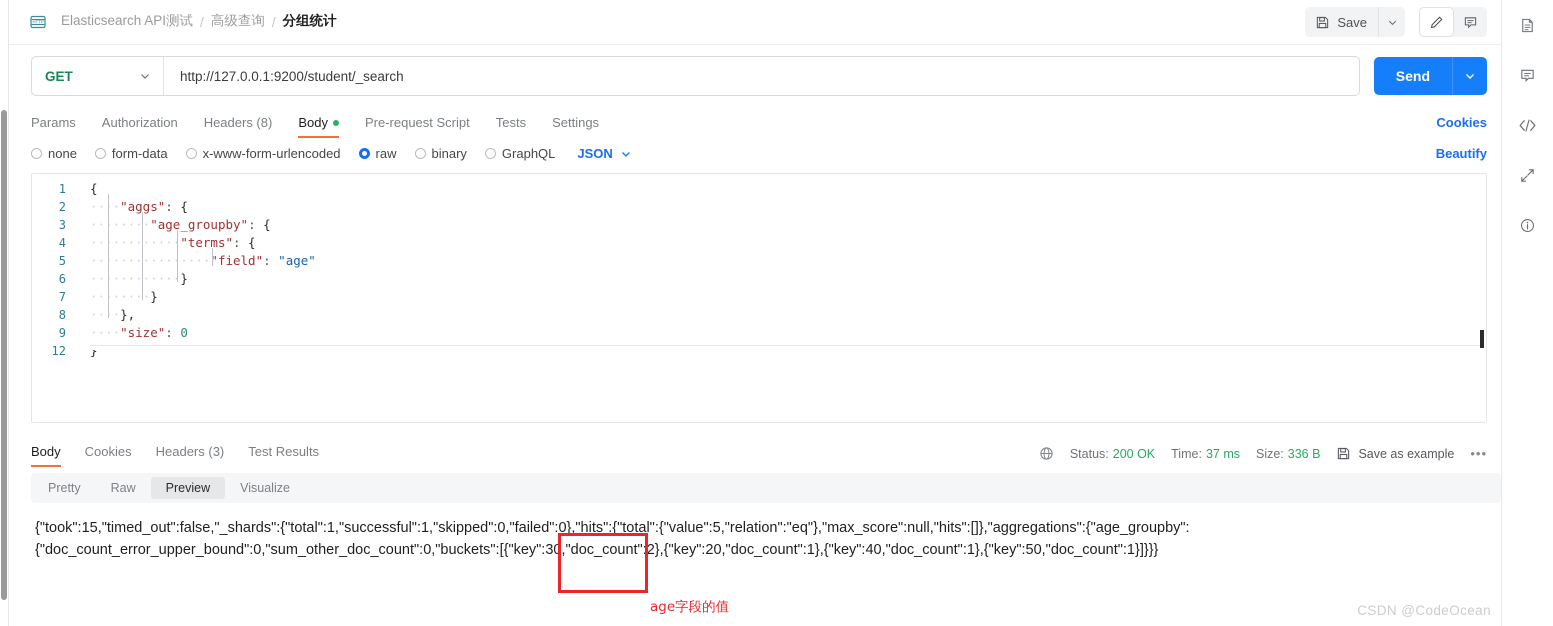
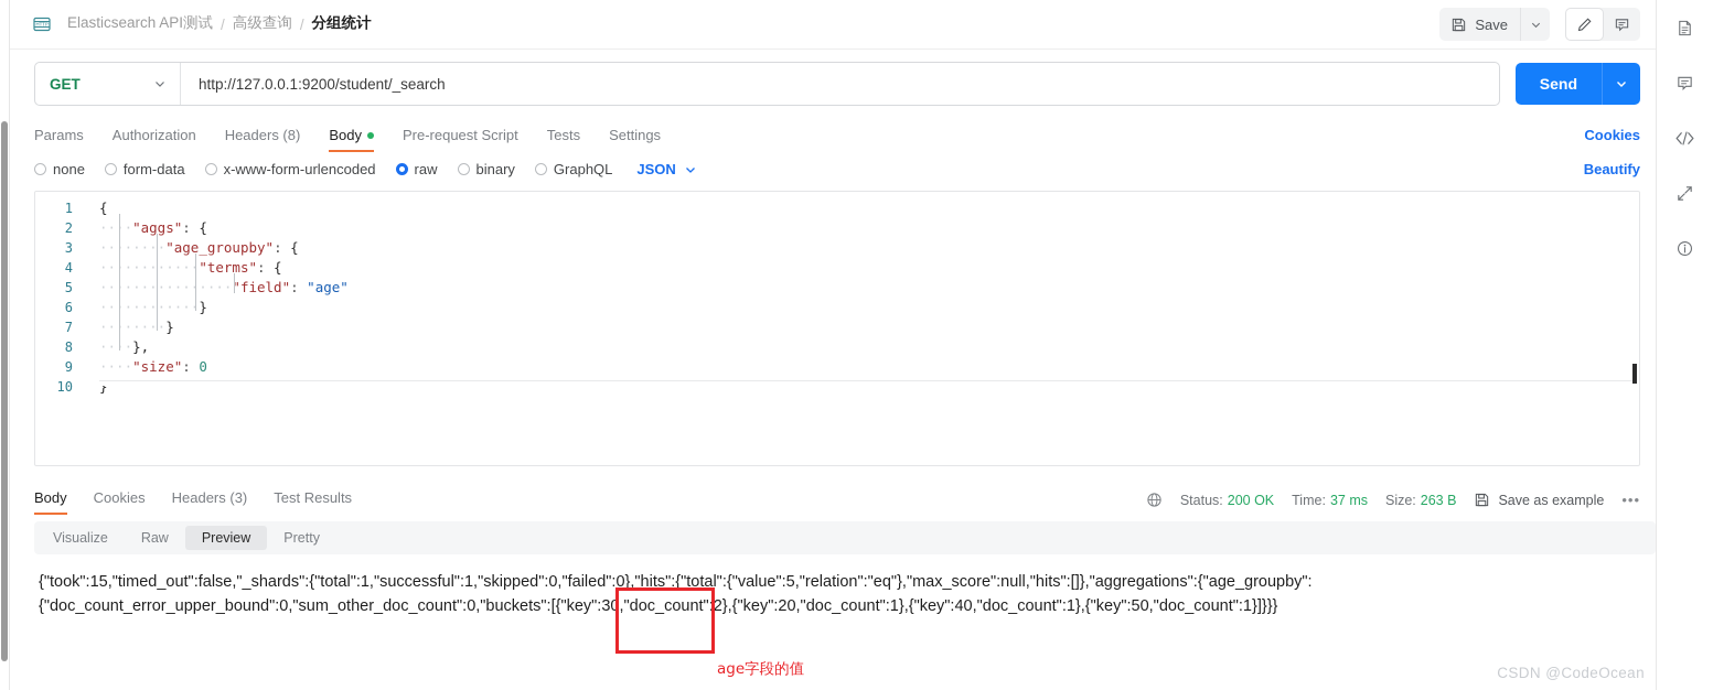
  Elasticsearch API测试
  /
  高级查询
  /
  分组统计
  Save
  GET
  http://127.0.0.1:9200/student/_search
  Send
  Params
  Authorization
  Headers (8)
  Body
  Pre-request Script
  Tests
  Settings
  Cookies
  none
  form-data
  x-www-form-urlencoded
  raw
  binary
  GraphQL
  JSON
  Beautify
  1
  {
  2
  ···"aggs": {
  3
  ·······"age_groupby": {
  4
  ·········· "terms": {
  5
  ··············"field": "age"
  6
  ·········· }
  7
  ·······}
  8
  ···},
  9
  ····"size": 0
- 12
+ 10
  }
  Body
  Cookies
  Headers (3)
  Test Results
  Status:
  200 OK
  Time:
  37 ms
  Size:
- 336 B
+ 263 B
  Save as example
  •••
- Pretty
+ Visualize
  Raw
  Preview
- Visualize
+ Pretty
  {"took":15,"timed_out":false,"_shards":{"total":1,"successful":1,"skipped":0,"failed":0},"hits":{"total":{"value":5,"relation":"eq"},"max_score":null,"hits":[]},"aggregations":{"age_groupby":
  {"doc_count_error_upper_bound":0,"sum_other_doc_count":0,"buckets":[{"key":30,"doc_count":2},{"key":20,"doc_count":1},{"key":40,"doc_count":1},{"key":50,"doc_count":1}]}}}
  CSDN @CodeOcean
  age字段的值
